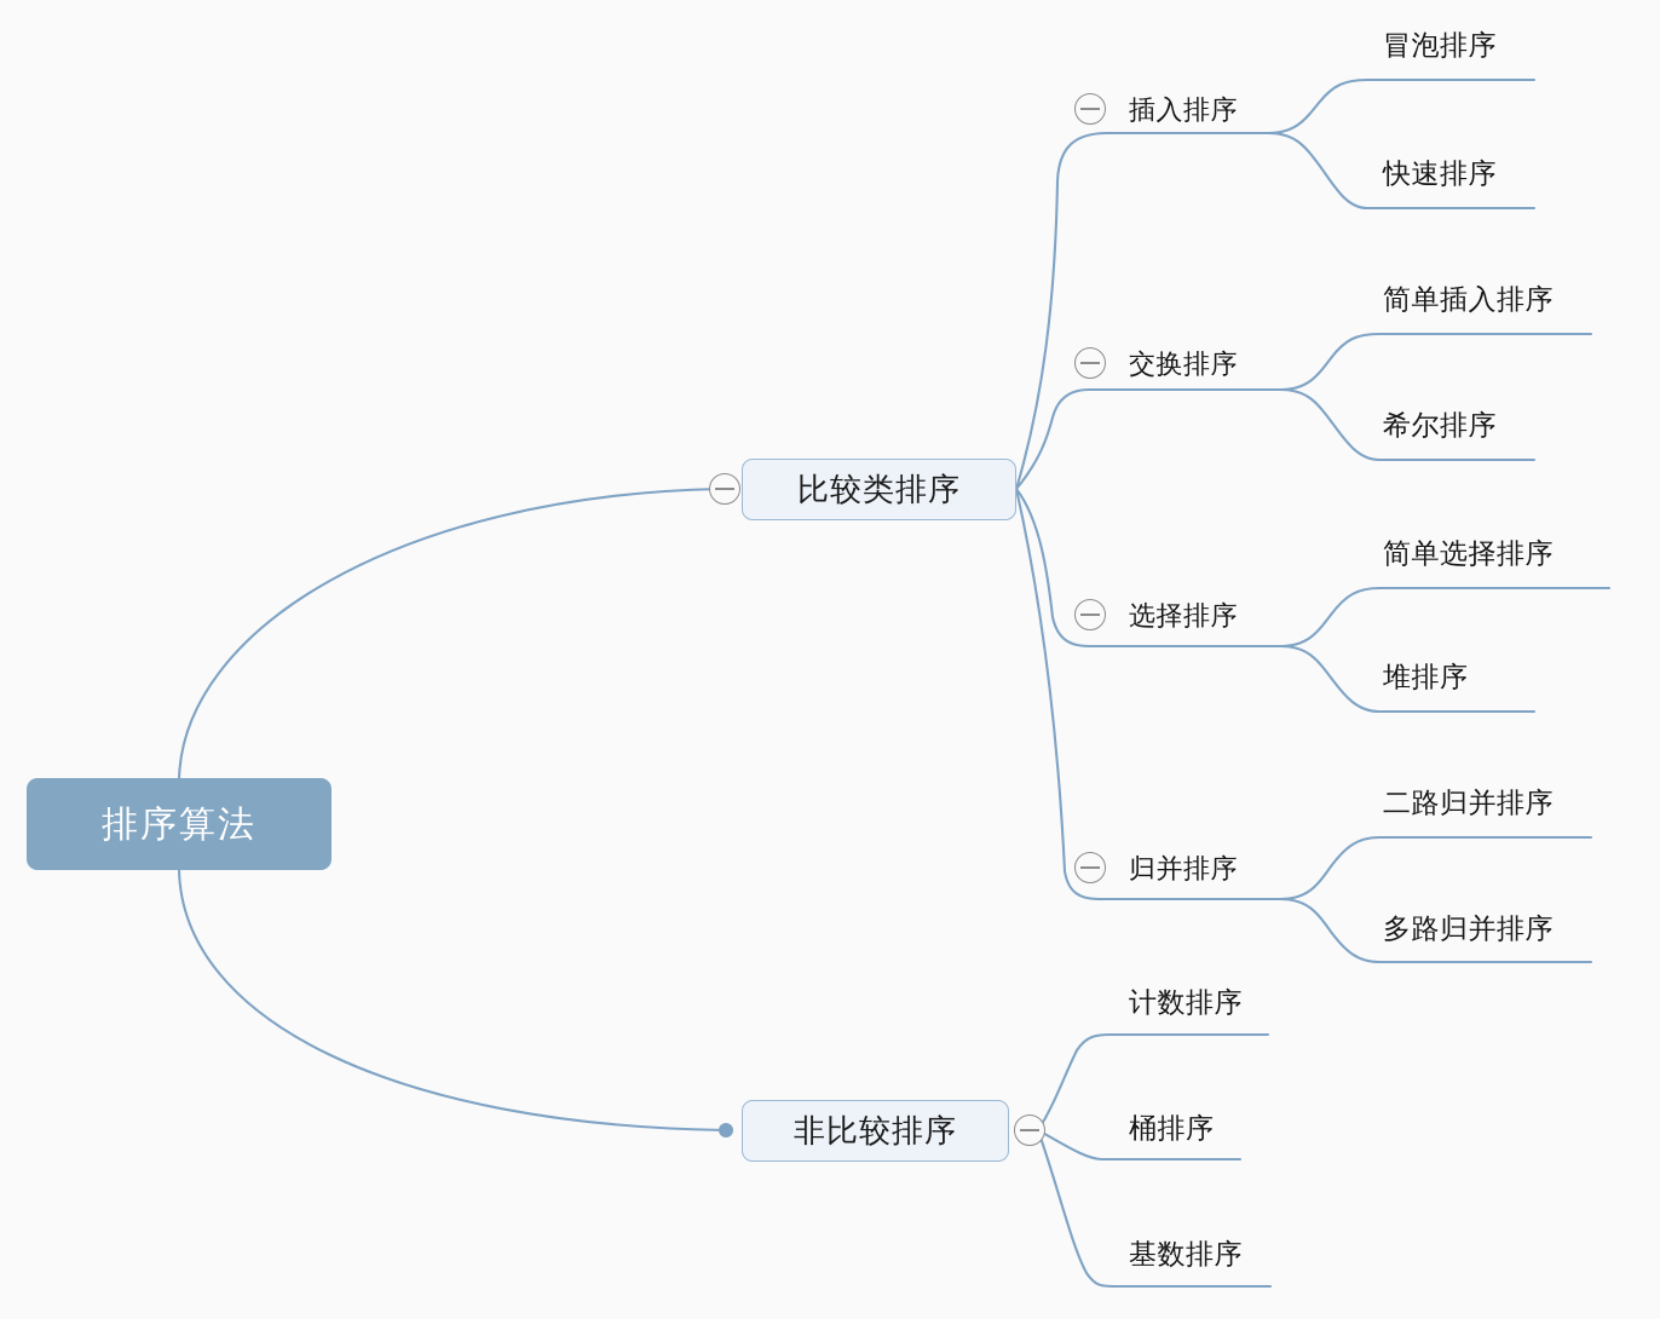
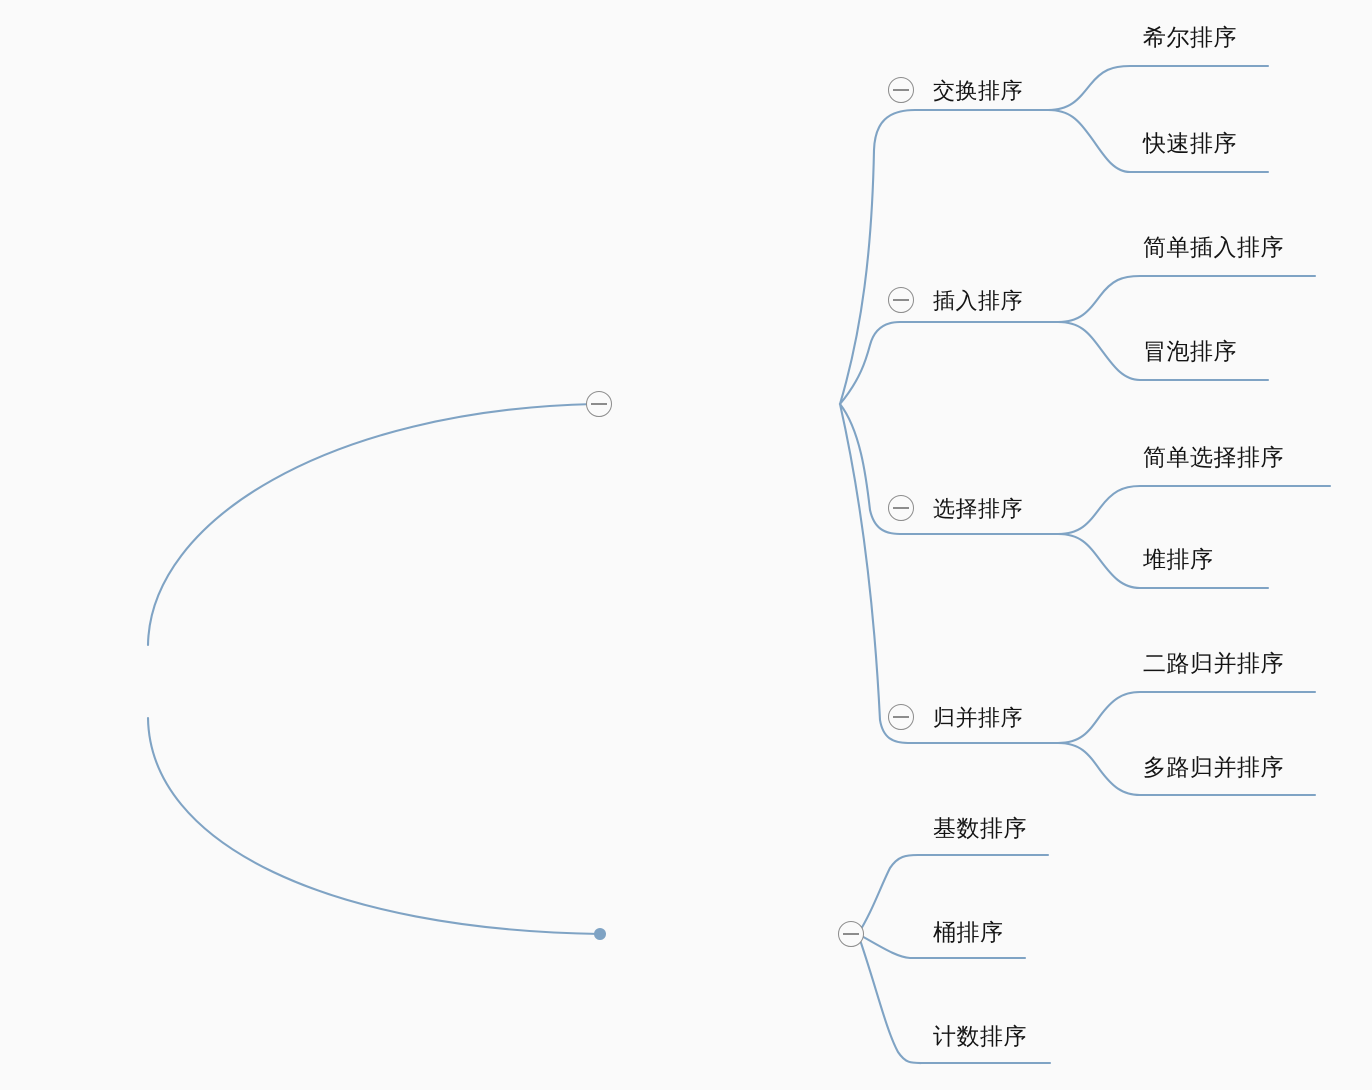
- 排序算法
- 比较类排序
- 插入排序
+ 交换排序
- 冒泡排序
+ 希尔排序
  快速排序
- 交换排序
+ 插入排序
  简单插入排序
- 希尔排序
+ 冒泡排序
  选择排序
  简单选择排序
  堆排序
  归并排序
  二路归并排序
  多路归并排序
- 非比较排序
- 计数排序
+ 基数排序
  桶排序
- 基数排序
+ 计数排序
